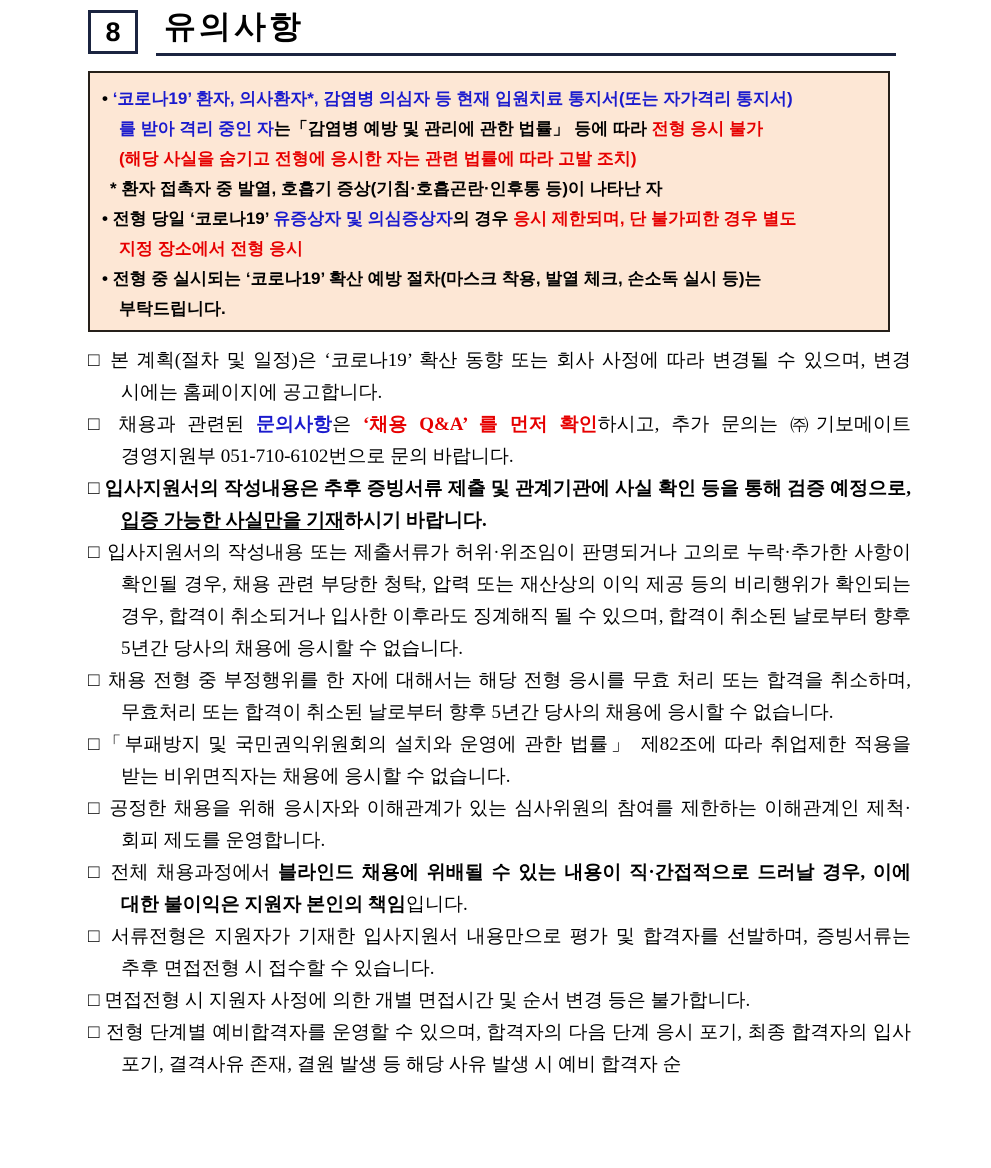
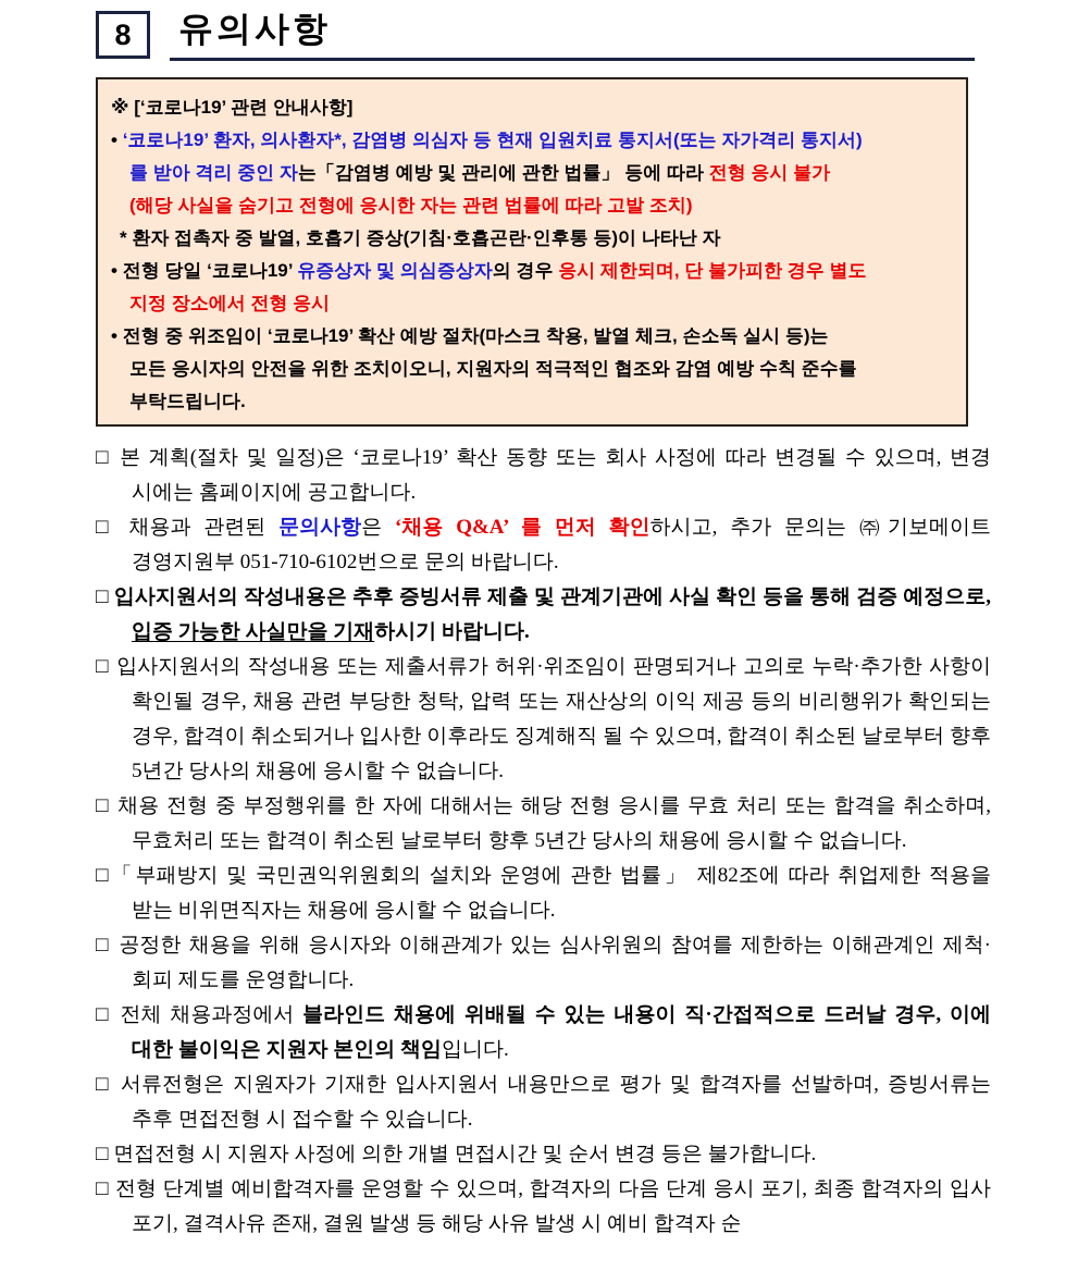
  8
  유의사항
+ ※ [‘코로나19’ 관련 안내사항]
  • ‘코로나19’ 환자, 의사환자*, 감염병 의심자 등 현재 입원치료 통지서(또는 자가격리 통지서)
  를 받아 격리 중인 자는「감염병 예방 및 관리에 관한 법률」 등에 따라 전형 응시 불가
  (해당 사실을 숨기고 전형에 응시한 자는 관련 법률에 따라 고발 조치)
  * 환자 접촉자 중 발열, 호흡기 증상(기침·호흡곤란·인후통 등)이 나타난 자
  • 전형 당일 ‘코로나19’ 유증상자 및 의심증상자의 경우 응시 제한되며, 단 불가피한 경우 별도
  지정 장소에서 전형 응시
- • 전형 중 실시되는 ‘코로나19’ 확산 예방 절차(마스크 착용, 발열 체크, 손소독 실시 등)는
+ • 전형 중 위조임이 ‘코로나19’ 확산 예방 절차(마스크 착용, 발열 체크, 손소독 실시 등)는
+ 모든 응시자의 안전을 위한 조치이오니, 지원자의 적극적인 협조와 감염 예방 수칙 준수를
  부탁드립니다.
  □ 본 계획(절차 및 일정)은 ‘코로나19’ 확산 동향 또는 회사 사정에 따라 변경될 수 있으며, 변경 시에는 홈페이지에 공고합니다.
  □ 채용과 관련된 문의사항은 ‘채용 Q&A’ 를 먼저 확인하시고, 추가 문의는 ㈜기보메이트 경영지원부 051-710-6102번으로 문의 바랍니다.
  □ 입사지원서의 작성내용은 추후 증빙서류 제출 및 관계기관에 사실 확인 등을 통해 검증 예정으로, 입증 가능한 사실만을 기재하시기 바랍니다.
  □ 입사지원서의 작성내용 또는 제출서류가 허위·위조임이 판명되거나 고의로 누락·추가한 사항이 확인될 경우, 채용 관련 부당한 청탁, 압력 또는 재산상의 이익 제공 등의 비리행위가 확인되는 경우, 합격이 취소되거나 입사한 이후라도 징계해직 될 수 있으며, 합격이 취소된 날로부터 향후 5년간 당사의 채용에 응시할 수 없습니다.
  □ 채용 전형 중 부정행위를 한 자에 대해서는 해당 전형 응시를 무효 처리 또는 합격을 취소하며, 무효처리 또는 합격이 취소된 날로부터 향후 5년간 당사의 채용에 응시할 수 없습니다.
  □「부패방지 및 국민권익위원회의 설치와 운영에 관한 법률」 제82조에 따라 취업제한 적용을 받는 비위면직자는 채용에 응시할 수 없습니다.
  □ 공정한 채용을 위해 응시자와 이해관계가 있는 심사위원의 참여를 제한하는 이해관계인 제척·회피 제도를 운영합니다.
  □ 전체 채용과정에서 블라인드 채용에 위배될 수 있는 내용이 직·간접적으로 드러날 경우, 이에 대한 불이익은 지원자 본인의 책임입니다.
  □ 서류전형은 지원자가 기재한 입사지원서 내용만으로 평가 및 합격자를 선발하며, 증빙서류는 추후 면접전형 시 접수할 수 있습니다.
  □ 면접전형 시 지원자 사정에 의한 개별 면접시간 및 순서 변경 등은 불가합니다.
  □ 전형 단계별 예비합격자를 운영할 수 있으며, 합격자의 다음 단계 응시 포기, 최종 합격자의 입사 포기, 결격사유 존재, 결원 발생 등 해당 사유 발생 시 예비 합격자 순
